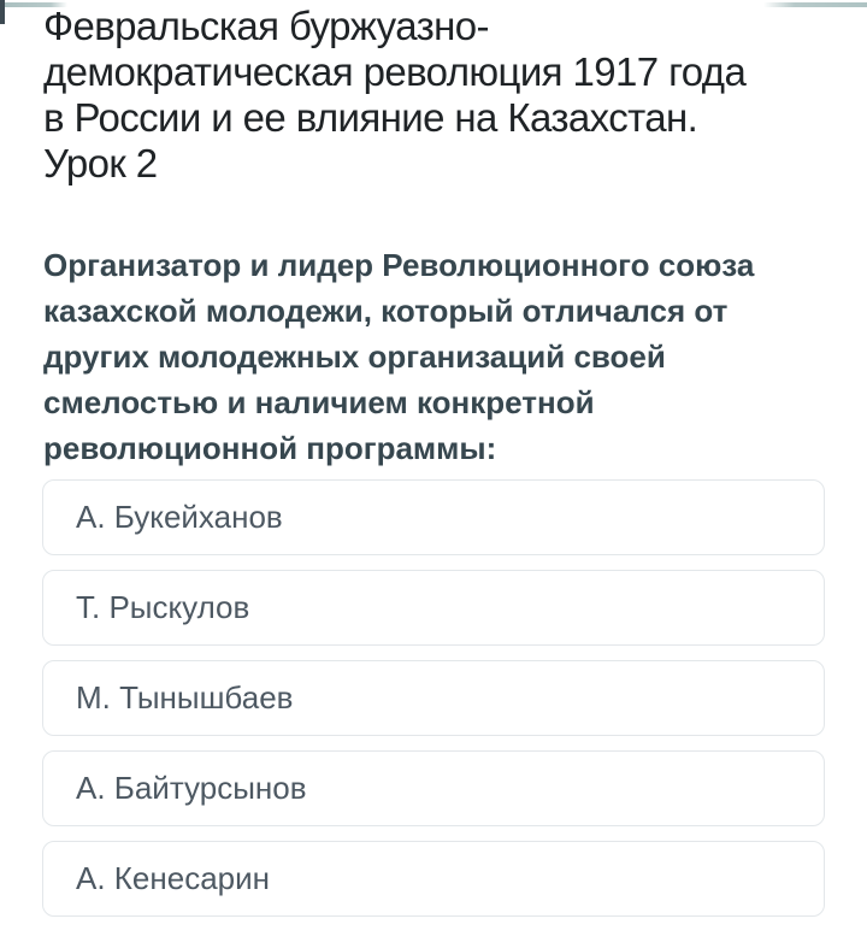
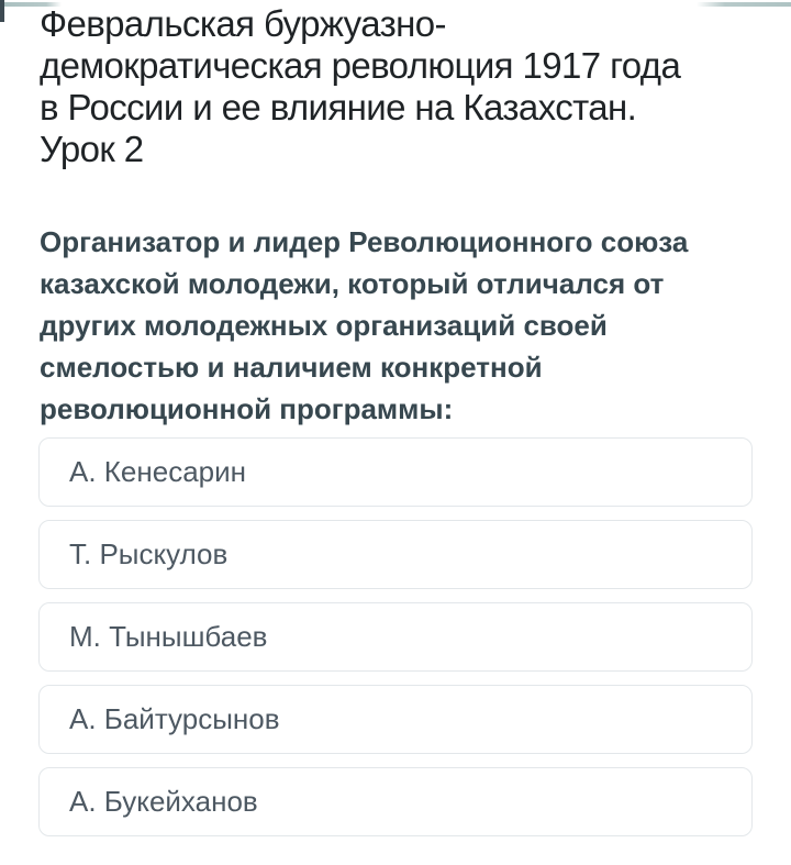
  Февральская буржуазно-
  демократическая революция 1917 года
  в России и ее влияние на Казахстан.
  Урок 2
  Организатор и лидер Революционного союза
  казахской молодежи, который отличался от
  других молодежных организаций своей
  смелостью и наличием конкретной
  революционной программы:
- А. Букейханов
+ А. Кенесарин
  Т. Рыскулов
  М. Тынышбаев
  А. Байтурсынов
- А. Кенесарин
+ А. Букейханов
